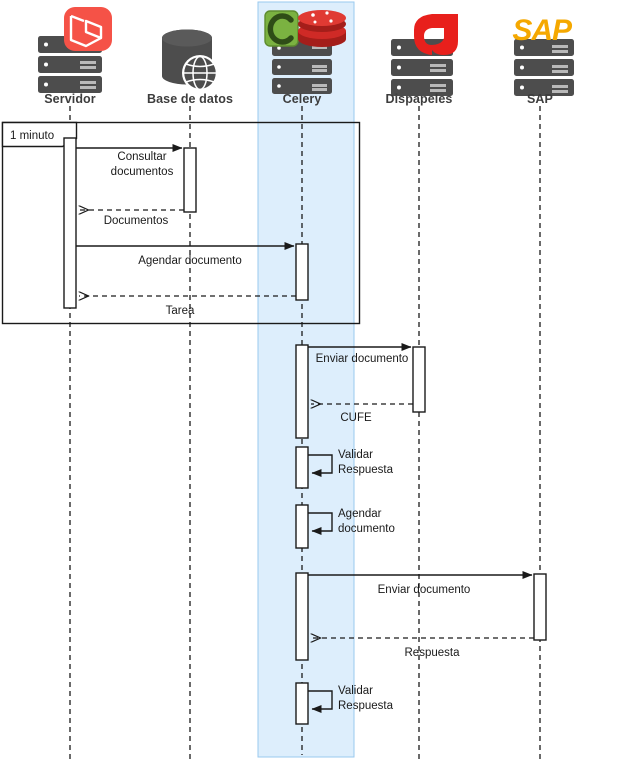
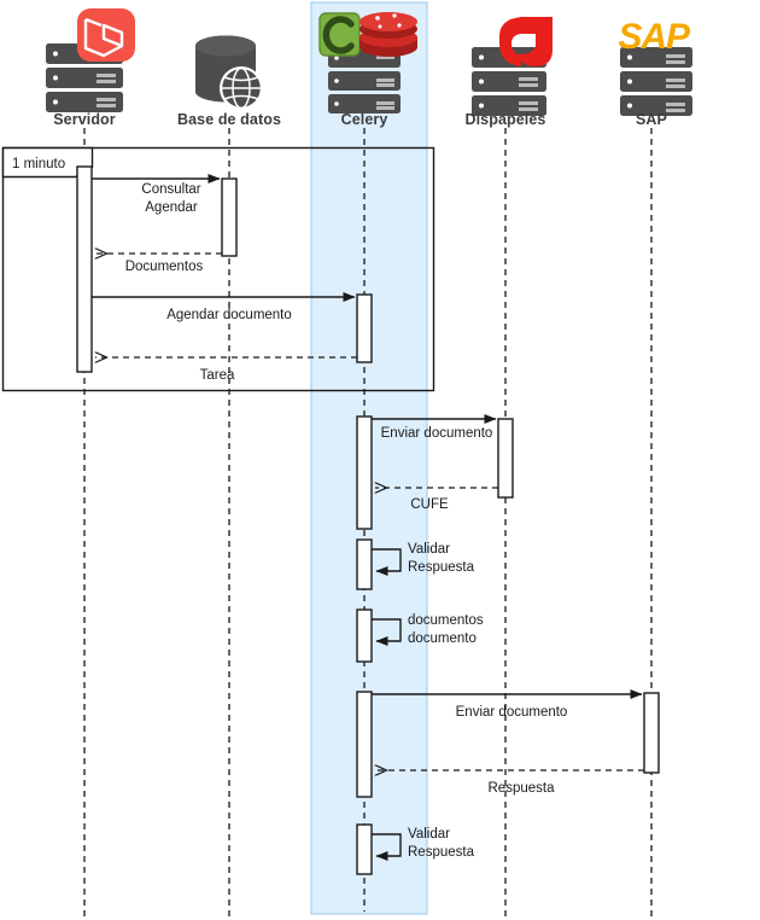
  1 minuto
  Consultar
- documentos
+ Agendar
  Documentos
  Agendar documento
  Tarea
  Enviar documento
  CUFE
  Validar
  Respuesta
- Agendar
+ documentos
  documento
  Enviar documento
  Respuesta
  Validar
  Respuesta
  SAP
  Servidor
  Base de datos
  Celery
  Dispapeles
  SAP
